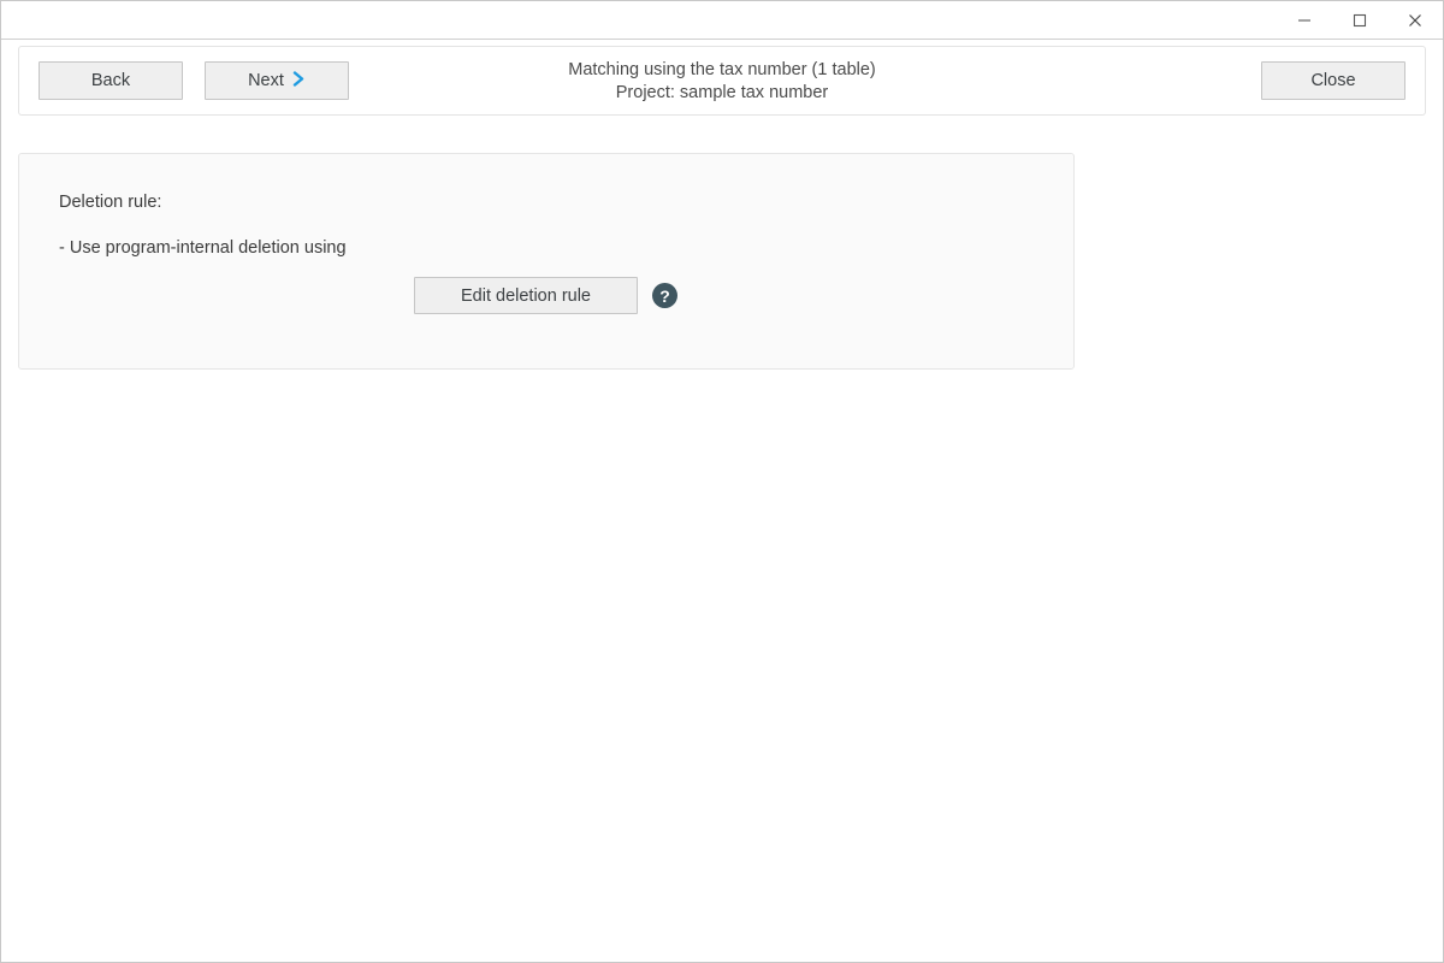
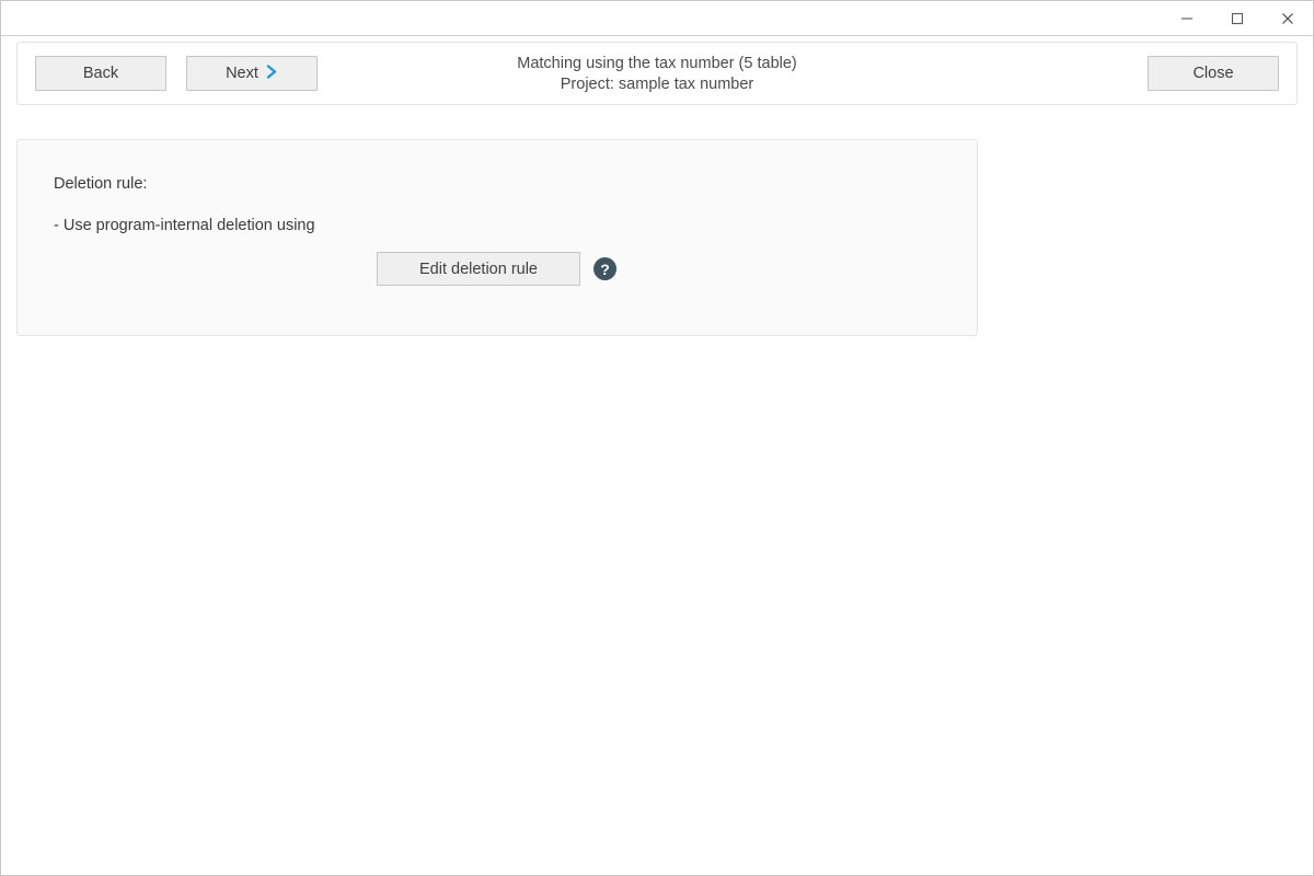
  Back
  Next
- Matching using the tax number (1 table)
+ Matching using the tax number (5 table)
  Project: sample tax number
  Close
  Deletion rule:
  - Use program-internal deletion using
  Edit deletion rule
  ?
